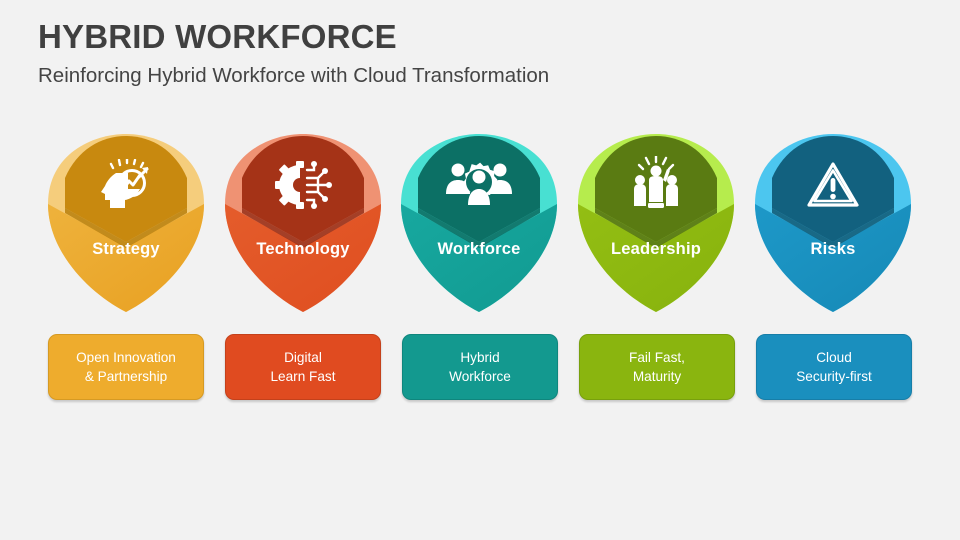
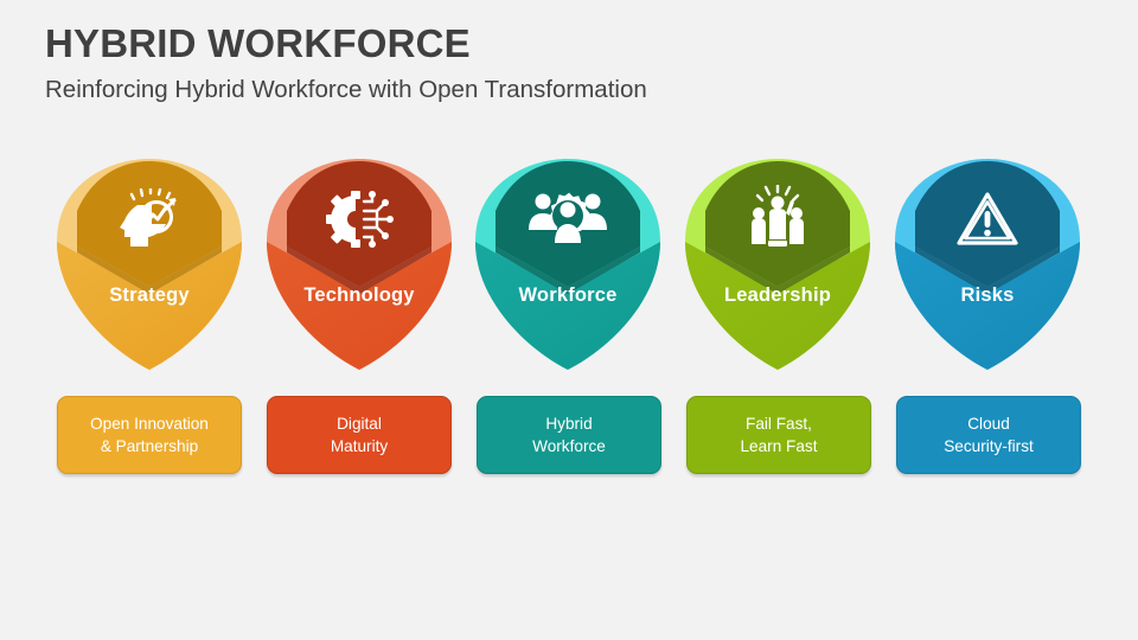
  HYBRID WORKFORCE
- Reinforcing Hybrid Workforce with Cloud Transformation
+ Reinforcing Hybrid Workforce with Open Transformation
  Strategy
  Technology
  Workforce
  Leadership
  Risks
  Open Innovation
  & Partnership
  Digital
- Learn Fast
+ Maturity
  Hybrid
  Workforce
  Fail Fast,
- Maturity
+ Learn Fast
  Cloud
  Security-first
